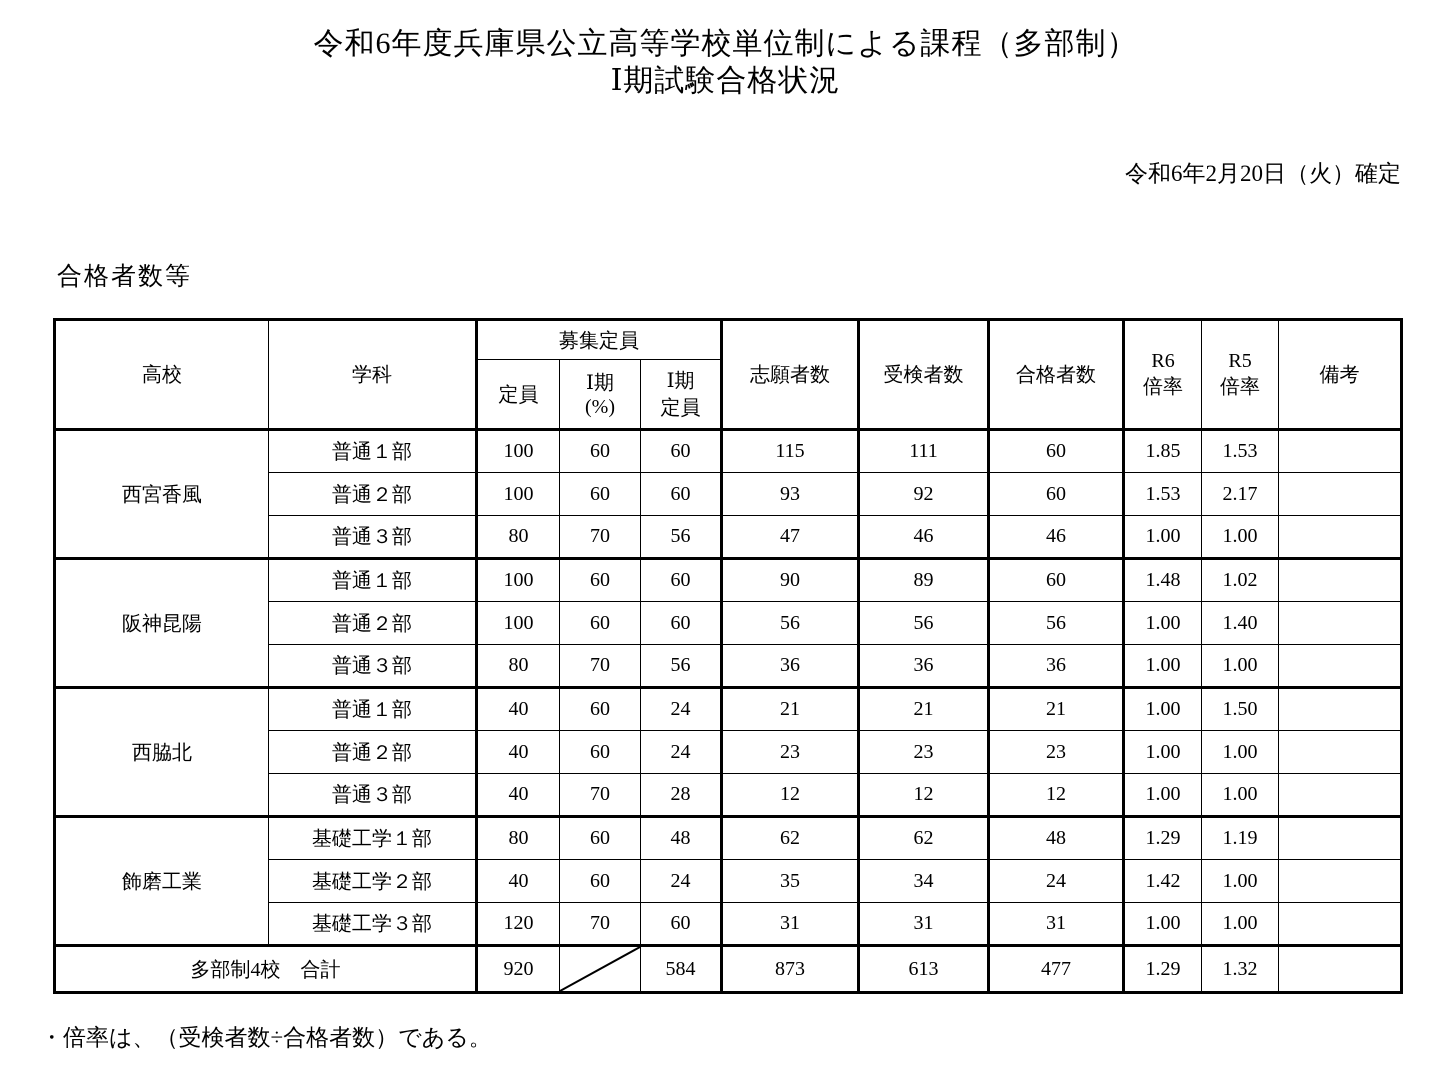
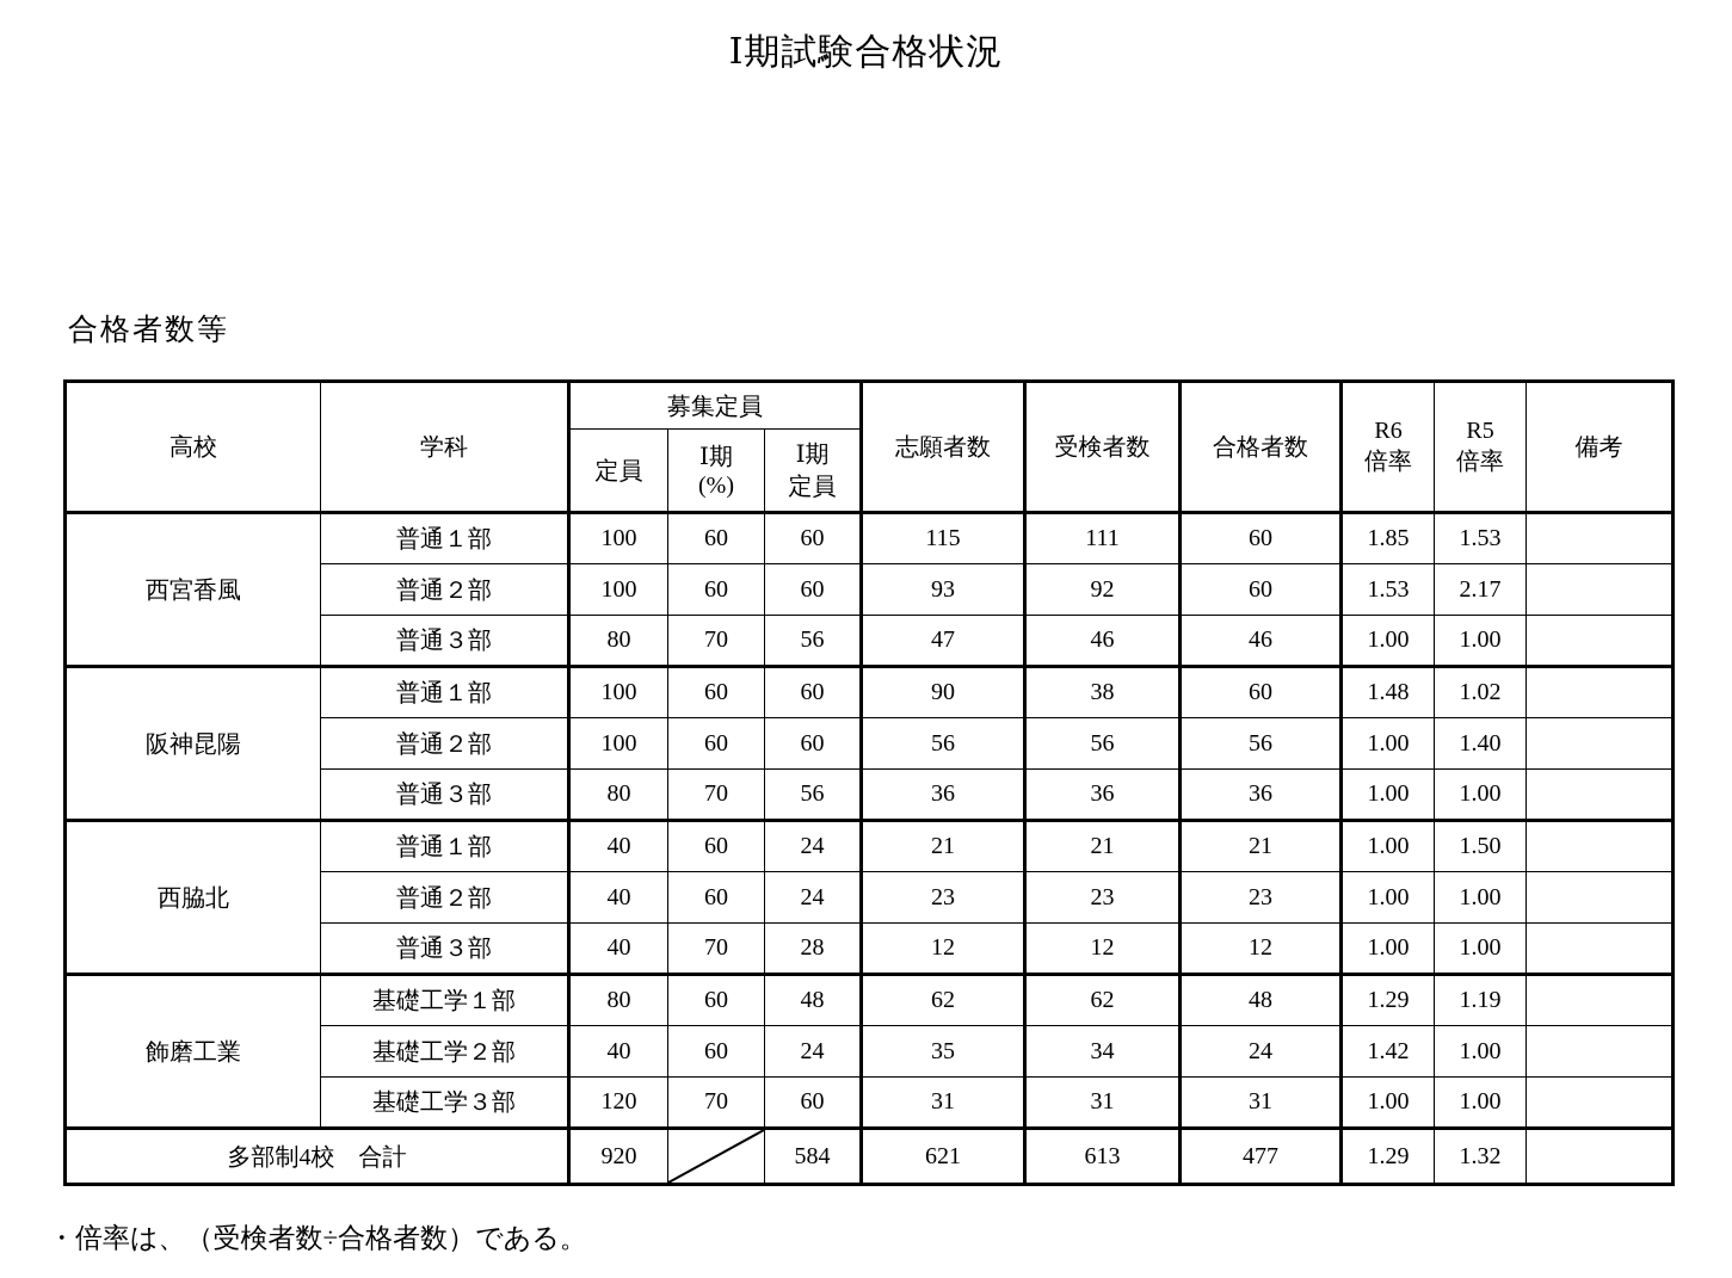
- 令和6年度兵庫県公立高等学校単位制による課程（多部制）
  Ⅰ期試験合格状況
- 令和6年2月20日（火）確定
  合格者数等
  高校	学科	募集定員	志願者数	受検者数	合格者数	R6 倍率	R5 倍率	備考
  定員	Ⅰ期 (%)	Ⅰ期 定員
  西宮香風	普通１部	100	60	60	115	111	60	1.85	1.53
  普通２部	100	60	60	93	92	60	1.53	2.17
  普通３部	80	70	56	47	46	46	1.00	1.00
- 阪神昆陽	普通１部	100	60	60	90	89	60	1.48	1.02
+ 阪神昆陽	普通１部	100	60	60	90	38	60	1.48	1.02
  普通２部	100	60	60	56	56	56	1.00	1.40
  普通３部	80	70	56	36	36	36	1.00	1.00
  西脇北	普通１部	40	60	24	21	21	21	1.00	1.50
  普通２部	40	60	24	23	23	23	1.00	1.00
  普通３部	40	70	28	12	12	12	1.00	1.00
  飾磨工業	基礎工学１部	80	60	48	62	62	48	1.29	1.19
  基礎工学２部	40	60	24	35	34	24	1.42	1.00
  基礎工学３部	120	70	60	31	31	31	1.00	1.00
- 多部制4校 合計	920		584	873	613	477	1.29	1.32
+ 多部制4校 合計	920		584	621	613	477	1.29	1.32
  ・倍率は、（受検者数÷合格者数）である。
